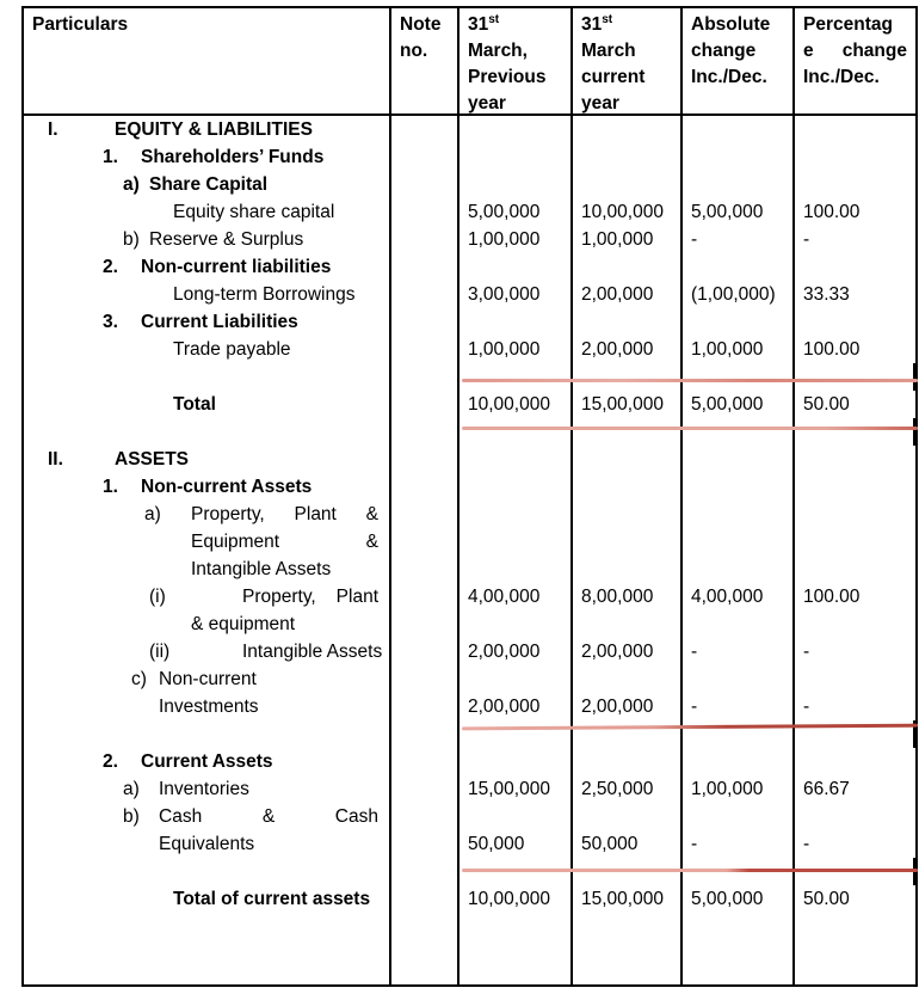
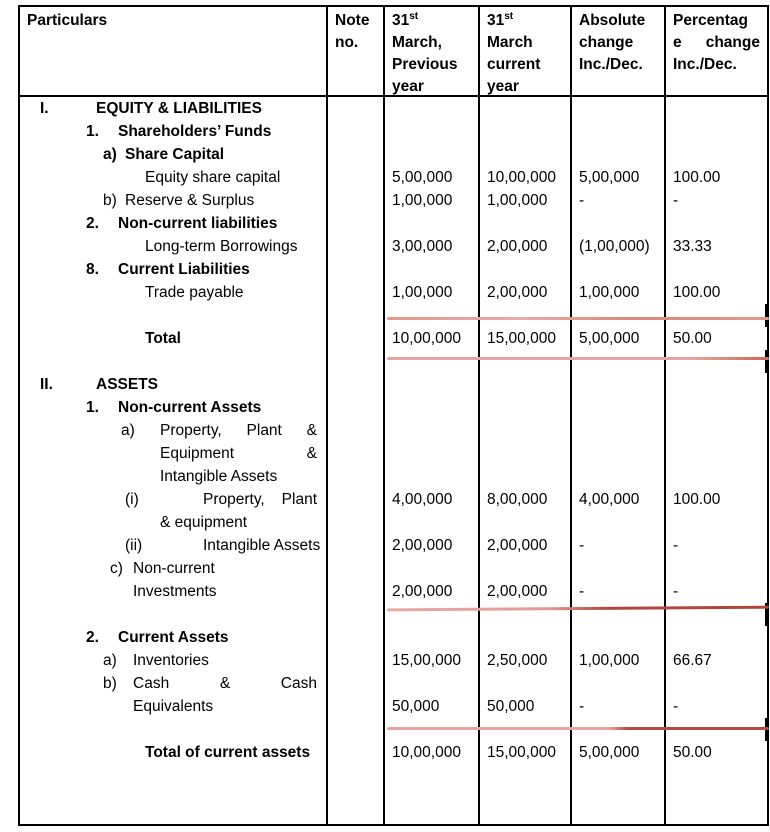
  Particulars
  Note
  no.
  31st
  March,
  Previous
  year
  31st
  March
  current
  year
  Absolute
  change
  Inc./Dec.
  Percentag
  e change
  Inc./Dec.
  I.
  EQUITY & LIABILITIES
  1.
  Shareholders’ Funds
  a)
  Share Capital
  Equity share capital
  5,00,000
  10,00,000
  5,00,000
  100.00
  b)
  Reserve & Surplus
  1,00,000
  1,00,000
  -
  -
  2.
  Non-current liabilities
  Long-term Borrowings
  3,00,000
  2,00,000
  (1,00,000)
  33.33
- 3.
+ 8.
  Current Liabilities
  Trade payable
  1,00,000
  2,00,000
  1,00,000
  100.00
  Total
  10,00,000
  15,00,000
  5,00,000
  50.00
  II.
  ASSETS
  1.
  Non-current Assets
  a)
  Property, Plant &
  Equipment &
  Intangible Assets
  (i)
  Property, Plant
  4,00,000
  8,00,000
  4,00,000
  100.00
  & equipment
  (ii)
  Intangible Assets
  2,00,000
  2,00,000
  -
  -
  c)
  Non-current
  Investments
  2,00,000
  2,00,000
  -
  -
  2.
  Current Assets
  a)
  Inventories
  15,00,000
  2,50,000
  1,00,000
  66.67
  b)
  Cash & Cash
  Equivalents
  50,000
  50,000
  -
  -
  Total of current assets
  10,00,000
  15,00,000
  5,00,000
  50.00
